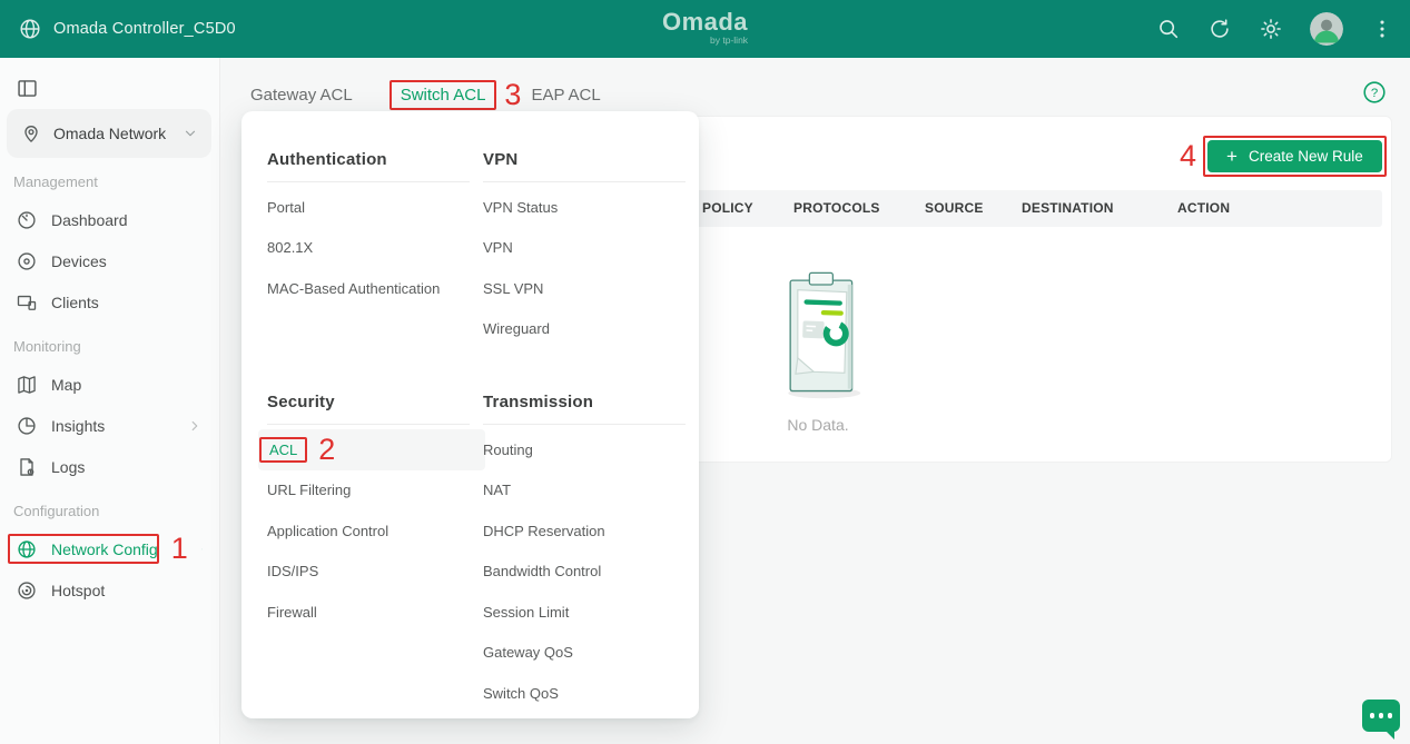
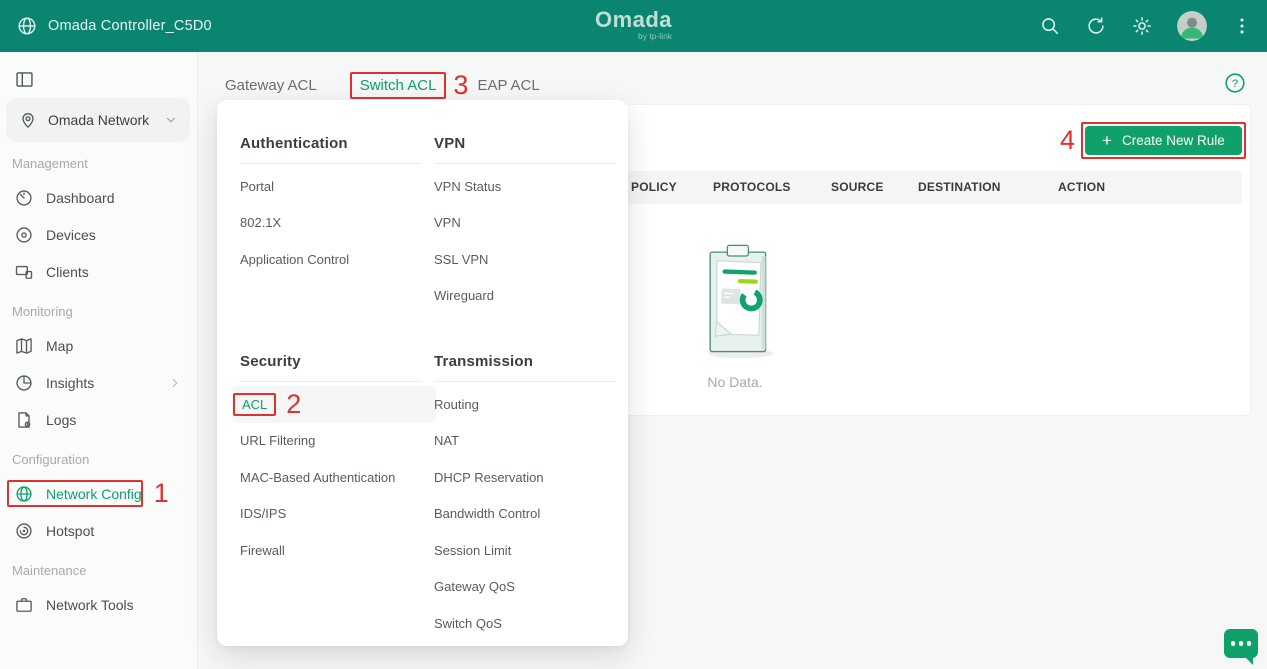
  Omada Controller_C5D0
  Omada
  by tp-link
  Omada Network
  Management
  Dashboard
  Devices
  Clients
  Monitoring
  Map
  Insights
  Logs
  Configuration
  Network Config
  1
  Hotspot
+ Maintenance
+ Network Tools
  Gateway ACL
  Switch ACL
  3
  EAP ACL
  ?
  POLICY
  PROTOCOLS
  SOURCE
  DESTINATION
  ACTION
  No Data.
  4
  +
  Create New Rule
  Authentication
  Portal
  802.1X
- MAC-Based Authentication
+ Application Control
  Security
  ACL
  2
  URL Filtering
- Application Control
+ MAC-Based Authentication
  IDS/IPS
  Firewall
  VPN
  VPN Status
  VPN
  SSL VPN
  Wireguard
  Transmission
  Routing
  NAT
  DHCP Reservation
  Bandwidth Control
  Session Limit
  Gateway QoS
  Switch QoS
